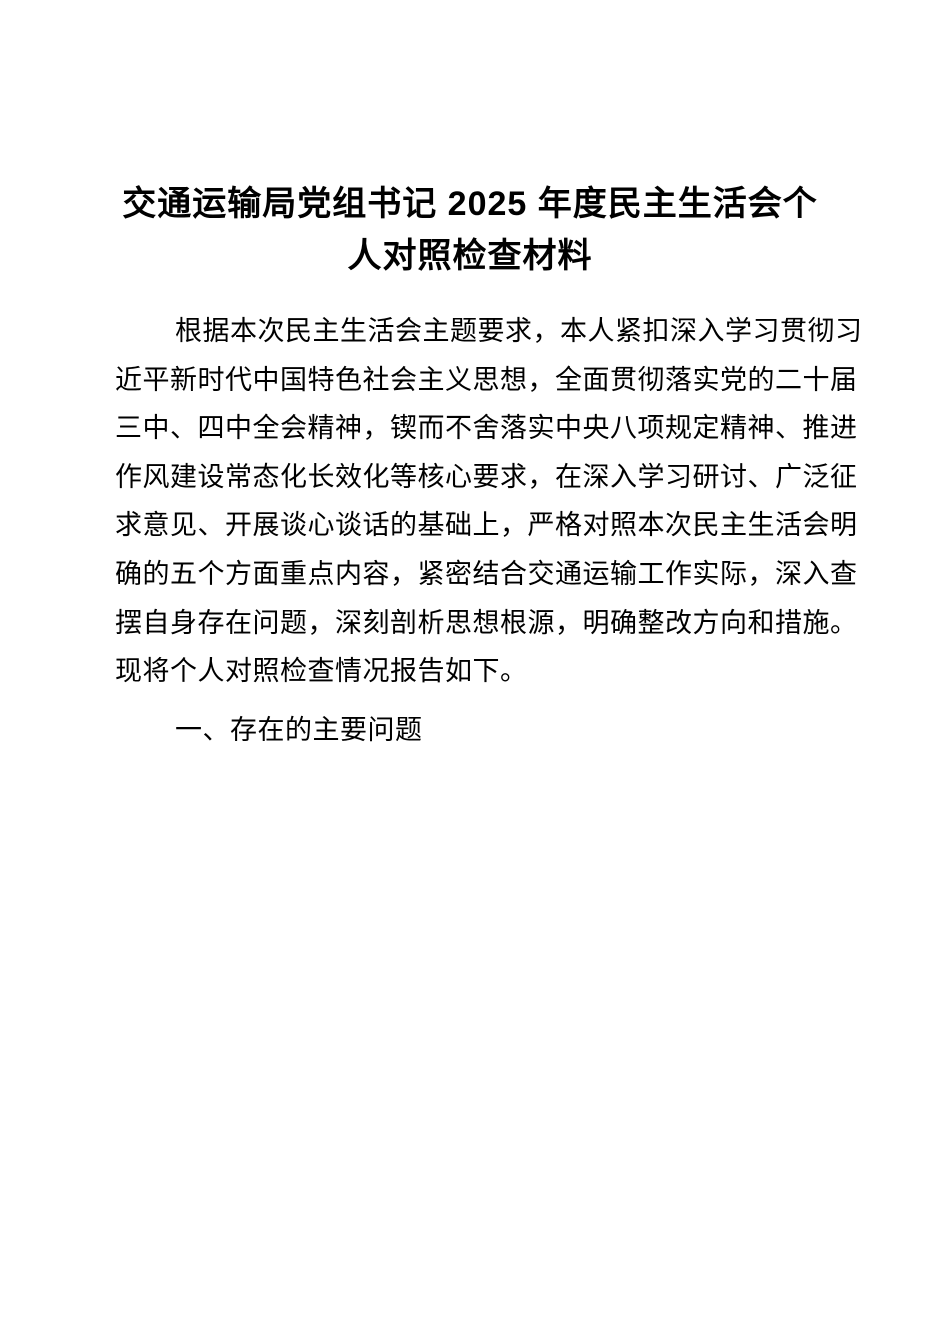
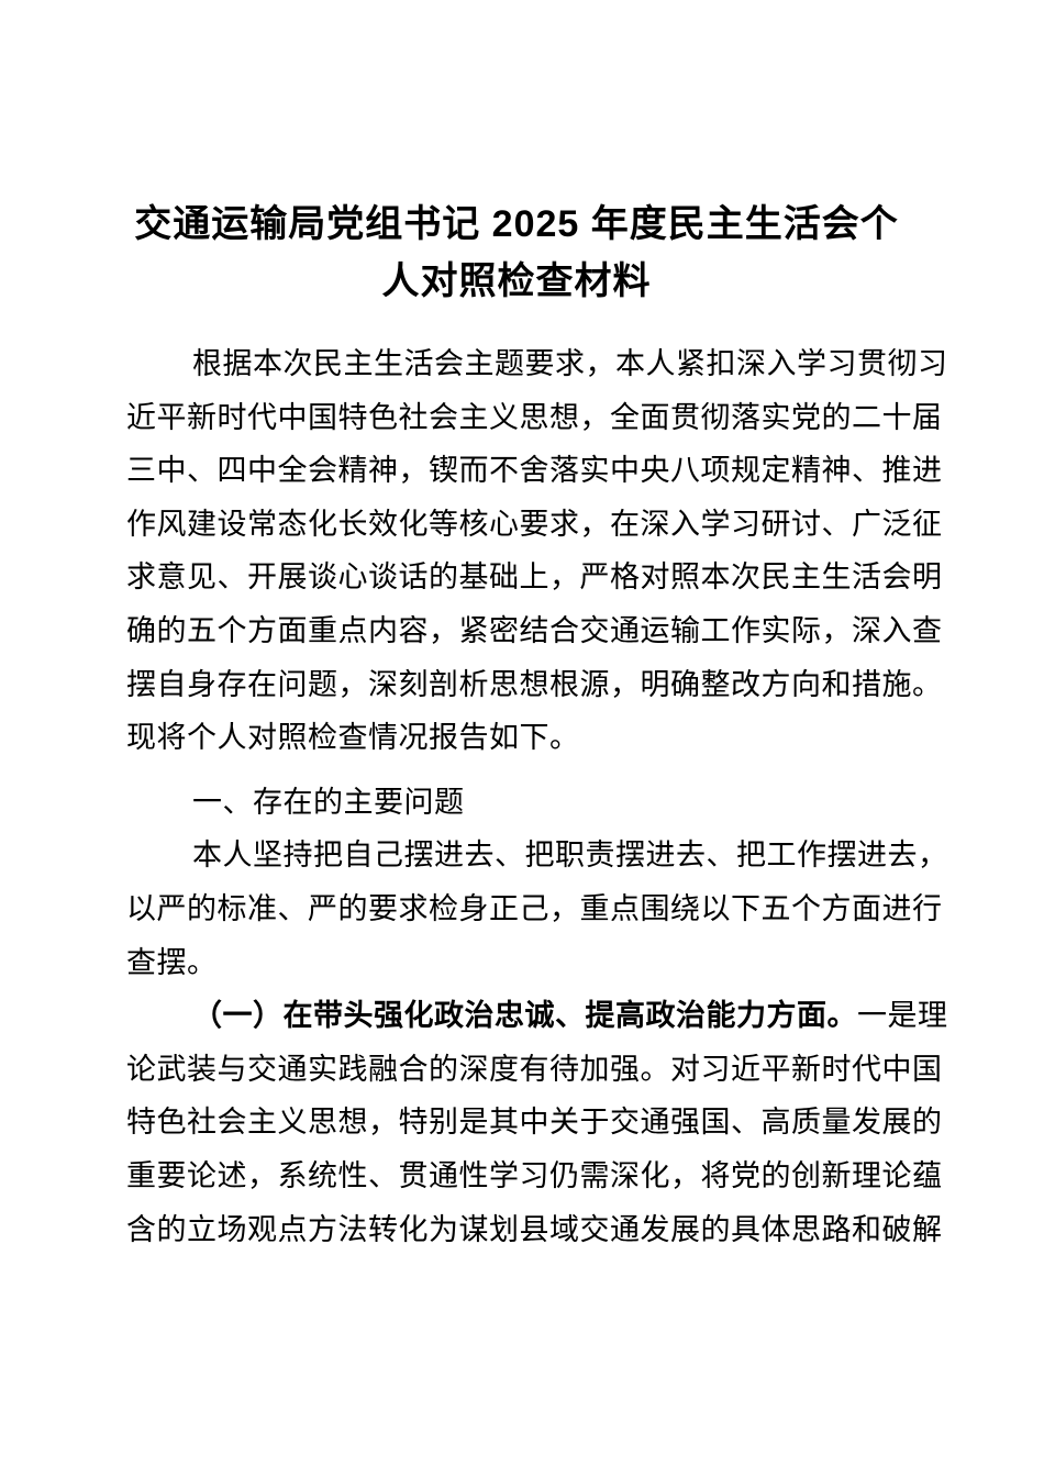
  交通运输局党组书记 2025 年度民主生活会个
  人对照检查材料
  根据本次民主生活会主题要求，本人紧扣深入学习贯彻习
  近平新时代中国特色社会主义思想，全面贯彻落实党的二十届
  三中、四中全会精神，锲而不舍落实中央八项规定精神、推进
  作风建设常态化长效化等核心要求，在深入学习研讨、广泛征
  求意见、开展谈心谈话的基础上，严格对照本次民主生活会明
  确的五个方面重点内容，紧密结合交通运输工作实际，深入查
  摆自身存在问题，深刻剖析思想根源，明确整改方向和措施。
  现将个人对照检查情况报告如下。
  一、存在的主要问题
+ 本人坚持把自己摆进去、把职责摆进去、把工作摆进去，
+ 以严的标准、严的要求检身正己，重点围绕以下五个方面进行
+ 查摆。
+ （一）在带头强化政治忠诚、提高政治能力方面。一是理
+ 论武装与交通实践融合的深度有待加强。对习近平新时代中国
+ 特色社会主义思想，特别是其中关于交通强国、高质量发展的
+ 重要论述，系统性、贯通性学习仍需深化，将党的创新理论蕴
+ 含的立场观点方法转化为谋划县域交通发展的具体思路和破解
